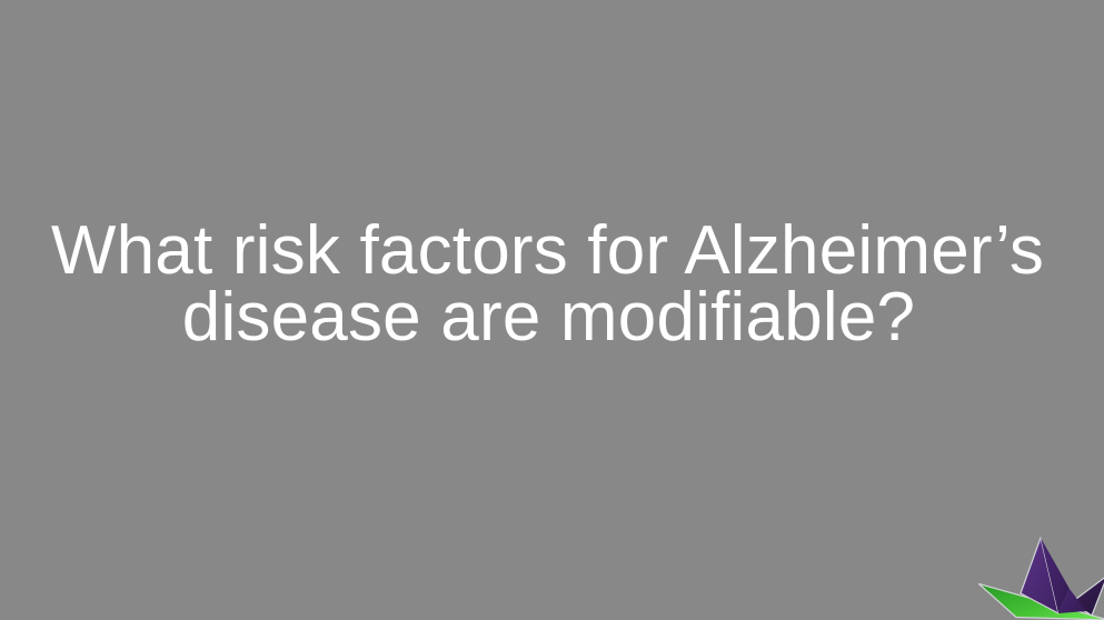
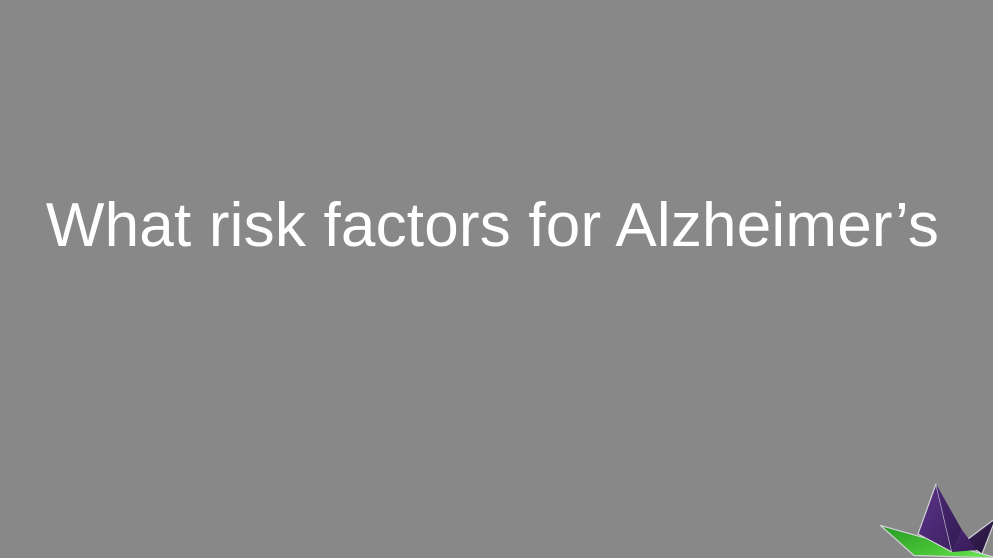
  What risk factors for Alzheimer’s
- disease are modifiable?
